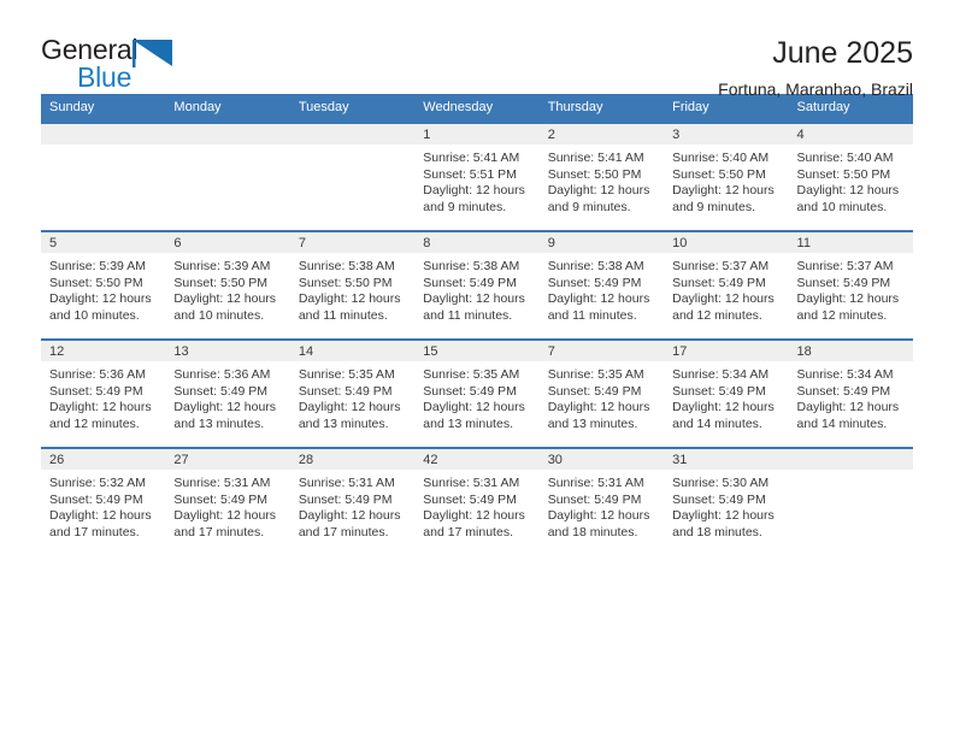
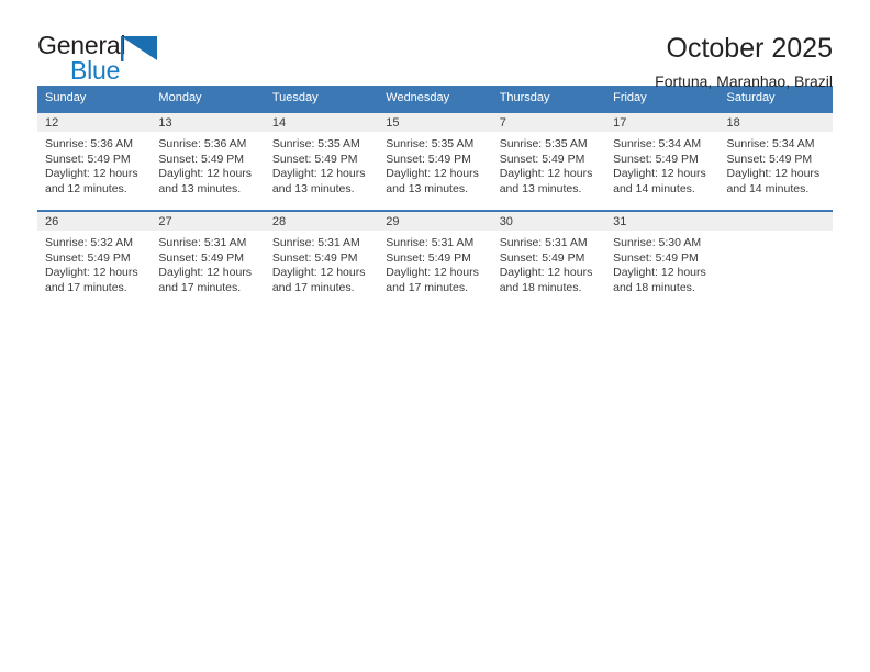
  Genera
  Blue
- June 2025
+ October 2025
  Fortuna, Maranhao, Brazil
  Sunday	Monday	Tuesday	Wednesday	Thursday	Friday	Saturday
- 			1Sunrise: 5:41 AMSunset: 5:51 PMDaylight: 12 hours and 9 minutes.	2Sunrise: 5:41 AMSunset: 5:50 PMDaylight: 12 hours and 9 minutes.	3Sunrise: 5:40 AMSunset: 5:50 PMDaylight: 12 hours and 9 minutes.	4Sunrise: 5:40 AMSunset: 5:50 PMDaylight: 12 hours and 10 minutes.
- 5Sunrise: 5:39 AMSunset: 5:50 PMDaylight: 12 hours and 10 minutes.	6Sunrise: 5:39 AMSunset: 5:50 PMDaylight: 12 hours and 10 minutes.	7Sunrise: 5:38 AMSunset: 5:50 PMDaylight: 12 hours and 11 minutes.	8Sunrise: 5:38 AMSunset: 5:49 PMDaylight: 12 hours and 11 minutes.	9Sunrise: 5:38 AMSunset: 5:49 PMDaylight: 12 hours and 11 minutes.	10Sunrise: 5:37 AMSunset: 5:49 PMDaylight: 12 hours and 12 minutes.	11Sunrise: 5:37 AMSunset: 5:49 PMDaylight: 12 hours and 12 minutes.
  12Sunrise: 5:36 AMSunset: 5:49 PMDaylight: 12 hours and 12 minutes.	13Sunrise: 5:36 AMSunset: 5:49 PMDaylight: 12 hours and 13 minutes.	14Sunrise: 5:35 AMSunset: 5:49 PMDaylight: 12 hours and 13 minutes.	15Sunrise: 5:35 AMSunset: 5:49 PMDaylight: 12 hours and 13 minutes.	7Sunrise: 5:35 AMSunset: 5:49 PMDaylight: 12 hours and 13 minutes.	17Sunrise: 5:34 AMSunset: 5:49 PMDaylight: 12 hours and 14 minutes.	18Sunrise: 5:34 AMSunset: 5:49 PMDaylight: 12 hours and 14 minutes.
- 26Sunrise: 5:32 AMSunset: 5:49 PMDaylight: 12 hours and 17 minutes.	27Sunrise: 5:31 AMSunset: 5:49 PMDaylight: 12 hours and 17 minutes.	28Sunrise: 5:31 AMSunset: 5:49 PMDaylight: 12 hours and 17 minutes.	42Sunrise: 5:31 AMSunset: 5:49 PMDaylight: 12 hours and 17 minutes.	30Sunrise: 5:31 AMSunset: 5:49 PMDaylight: 12 hours and 18 minutes.	31Sunrise: 5:30 AMSunset: 5:49 PMDaylight: 12 hours and 18 minutes.
+ 26Sunrise: 5:32 AMSunset: 5:49 PMDaylight: 12 hours and 17 minutes.	27Sunrise: 5:31 AMSunset: 5:49 PMDaylight: 12 hours and 17 minutes.	28Sunrise: 5:31 AMSunset: 5:49 PMDaylight: 12 hours and 17 minutes.	29Sunrise: 5:31 AMSunset: 5:49 PMDaylight: 12 hours and 17 minutes.	30Sunrise: 5:31 AMSunset: 5:49 PMDaylight: 12 hours and 18 minutes.	31Sunrise: 5:30 AMSunset: 5:49 PMDaylight: 12 hours and 18 minutes.
